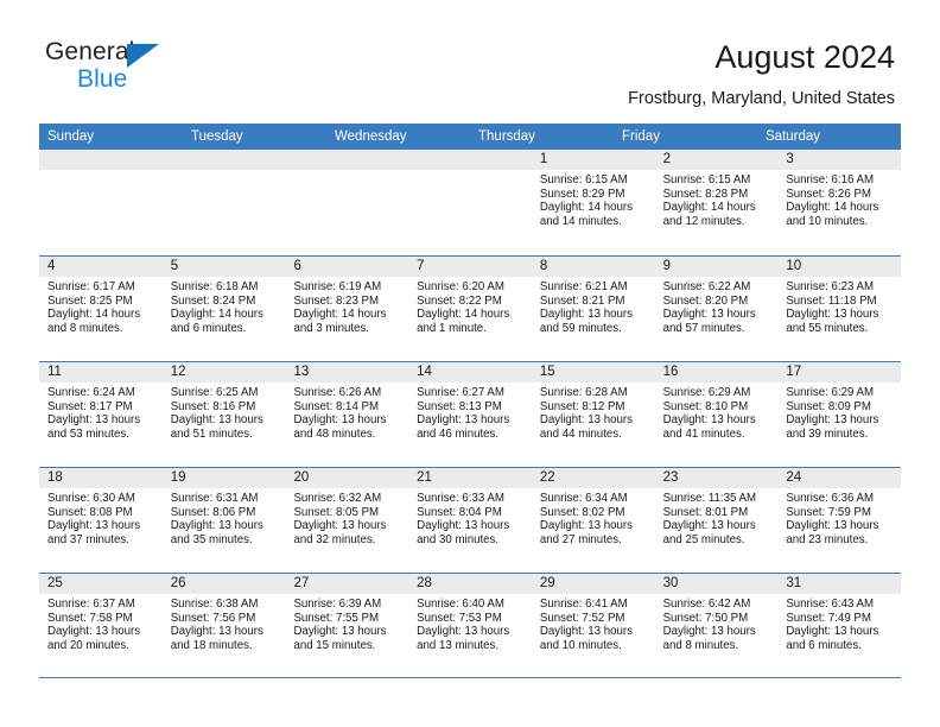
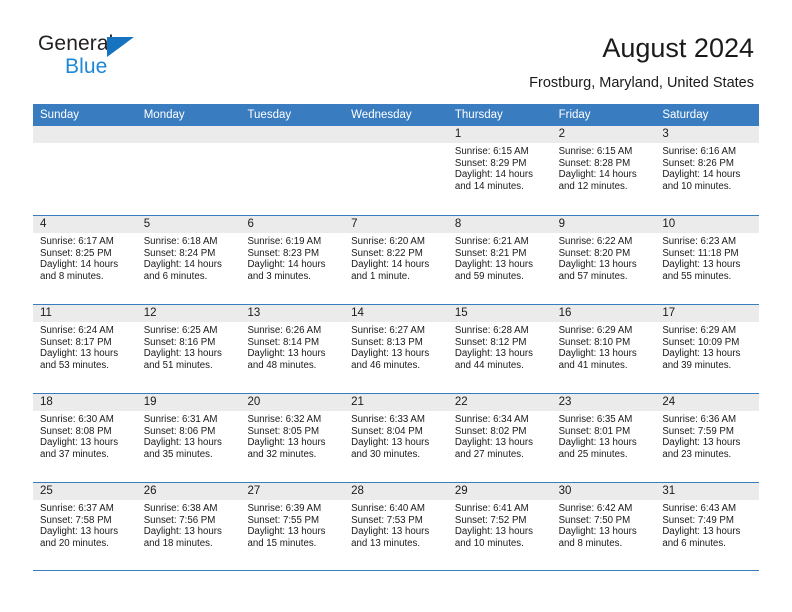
  General
  Blue
  August 2024
  Frostburg, Maryland, United States
  Sunday
+ Monday
  Tuesday
  Wednesday
  Thursday
  Friday
  Saturday
  1
  Sunrise: 6:15 AM
  Sunset: 8:29 PM
  Daylight: 14 hours
  and 14 minutes.
  2
  Sunrise: 6:15 AM
  Sunset: 8:28 PM
  Daylight: 14 hours
  and 12 minutes.
  3
  Sunrise: 6:16 AM
  Sunset: 8:26 PM
  Daylight: 14 hours
  and 10 minutes.
  4
  Sunrise: 6:17 AM
  Sunset: 8:25 PM
  Daylight: 14 hours
  and 8 minutes.
  5
  Sunrise: 6:18 AM
  Sunset: 8:24 PM
  Daylight: 14 hours
  and 6 minutes.
  6
  Sunrise: 6:19 AM
  Sunset: 8:23 PM
  Daylight: 14 hours
  and 3 minutes.
  7
  Sunrise: 6:20 AM
  Sunset: 8:22 PM
  Daylight: 14 hours
  and 1 minute.
  8
  Sunrise: 6:21 AM
  Sunset: 8:21 PM
  Daylight: 13 hours
  and 59 minutes.
  9
  Sunrise: 6:22 AM
  Sunset: 8:20 PM
  Daylight: 13 hours
  and 57 minutes.
  10
  Sunrise: 6:23 AM
  Sunset: 11:18 PM
  Daylight: 13 hours
  and 55 minutes.
  11
  Sunrise: 6:24 AM
  Sunset: 8:17 PM
  Daylight: 13 hours
  and 53 minutes.
  12
  Sunrise: 6:25 AM
  Sunset: 8:16 PM
  Daylight: 13 hours
  and 51 minutes.
  13
  Sunrise: 6:26 AM
  Sunset: 8:14 PM
  Daylight: 13 hours
  and 48 minutes.
  14
  Sunrise: 6:27 AM
  Sunset: 8:13 PM
  Daylight: 13 hours
  and 46 minutes.
  15
  Sunrise: 6:28 AM
  Sunset: 8:12 PM
  Daylight: 13 hours
  and 44 minutes.
  16
  Sunrise: 6:29 AM
  Sunset: 8:10 PM
  Daylight: 13 hours
  and 41 minutes.
  17
  Sunrise: 6:29 AM
- Sunset: 8:09 PM
+ Sunset: 10:09 PM
  Daylight: 13 hours
  and 39 minutes.
  18
  Sunrise: 6:30 AM
  Sunset: 8:08 PM
  Daylight: 13 hours
  and 37 minutes.
  19
  Sunrise: 6:31 AM
  Sunset: 8:06 PM
  Daylight: 13 hours
  and 35 minutes.
  20
  Sunrise: 6:32 AM
  Sunset: 8:05 PM
  Daylight: 13 hours
  and 32 minutes.
  21
  Sunrise: 6:33 AM
  Sunset: 8:04 PM
  Daylight: 13 hours
  and 30 minutes.
  22
  Sunrise: 6:34 AM
  Sunset: 8:02 PM
  Daylight: 13 hours
  and 27 minutes.
  23
- Sunrise: 11:35 AM
+ Sunrise: 6:35 AM
  Sunset: 8:01 PM
  Daylight: 13 hours
  and 25 minutes.
  24
  Sunrise: 6:36 AM
  Sunset: 7:59 PM
  Daylight: 13 hours
  and 23 minutes.
  25
  Sunrise: 6:37 AM
  Sunset: 7:58 PM
  Daylight: 13 hours
  and 20 minutes.
  26
  Sunrise: 6:38 AM
  Sunset: 7:56 PM
  Daylight: 13 hours
  and 18 minutes.
  27
  Sunrise: 6:39 AM
  Sunset: 7:55 PM
  Daylight: 13 hours
  and 15 minutes.
  28
  Sunrise: 6:40 AM
  Sunset: 7:53 PM
  Daylight: 13 hours
  and 13 minutes.
  29
  Sunrise: 6:41 AM
  Sunset: 7:52 PM
  Daylight: 13 hours
  and 10 minutes.
  30
  Sunrise: 6:42 AM
  Sunset: 7:50 PM
  Daylight: 13 hours
  and 8 minutes.
  31
  Sunrise: 6:43 AM
  Sunset: 7:49 PM
  Daylight: 13 hours
  and 6 minutes.
